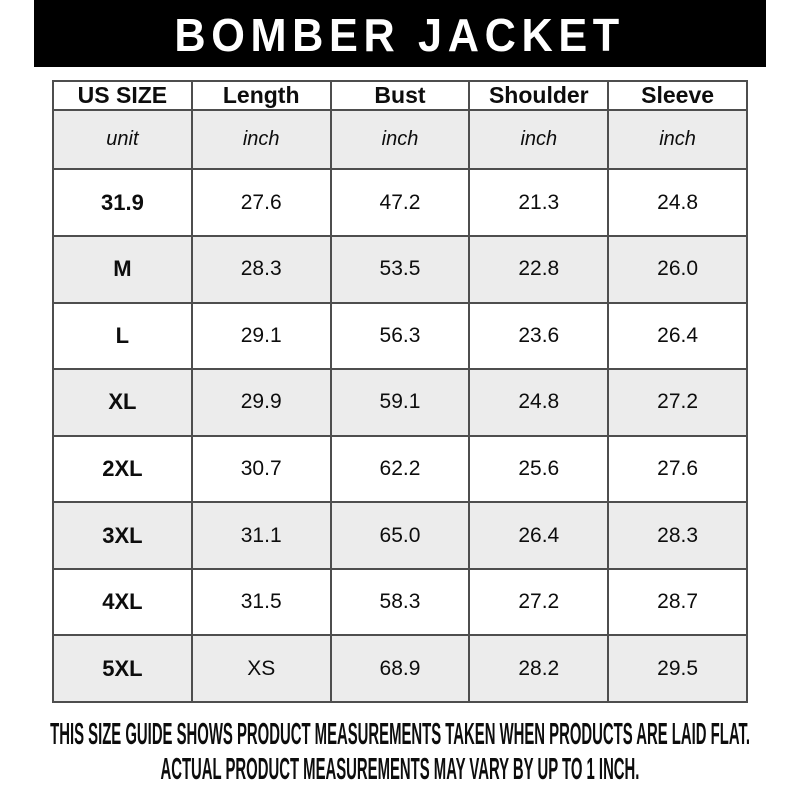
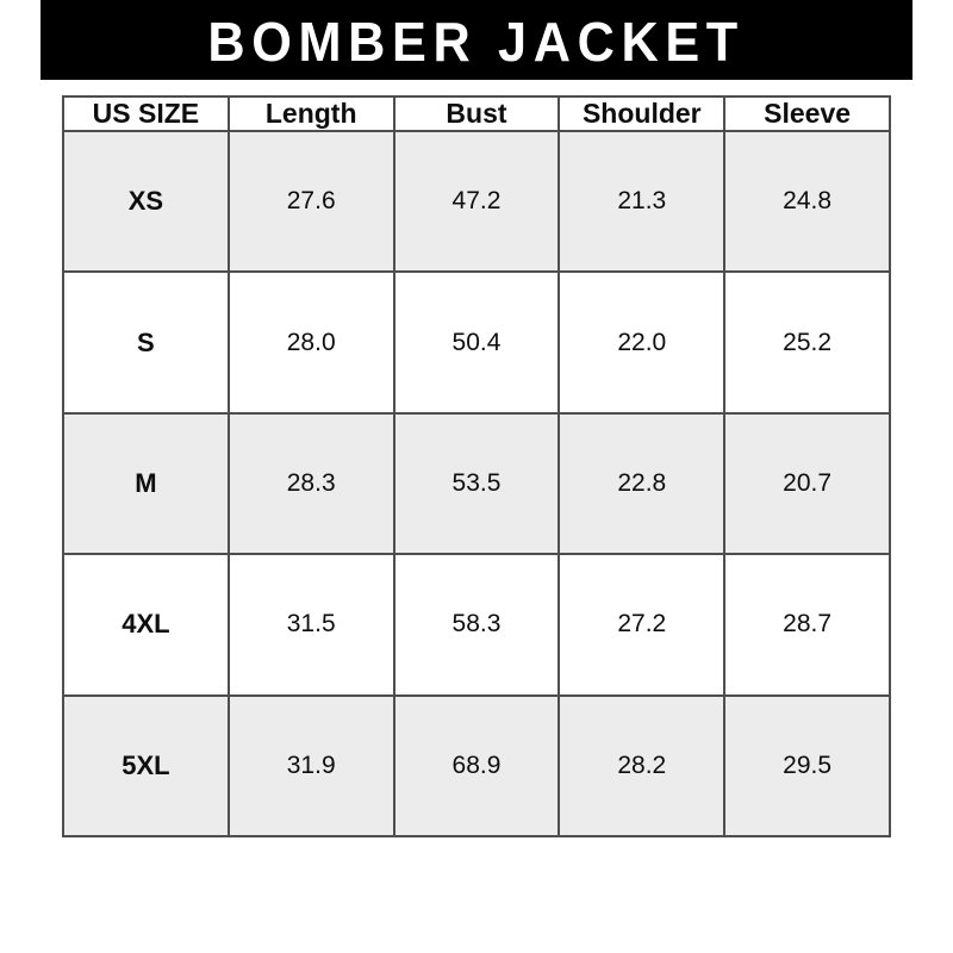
  BOMBER JACKET
  US SIZE	Length	Bust	Shoulder	Sleeve
- unit	inch	inch	inch	inch
- 31.9	27.6	47.2	21.3	24.8
+ XS	27.6	47.2	21.3	24.8
+ S	28.0	50.4	22.0	25.2
- M	28.3	53.5	22.8	26.0
+ M	28.3	53.5	22.8	20.7
- L	29.1	56.3	23.6	26.4
- XL	29.9	59.1	24.8	27.2
- 2XL	30.7	62.2	25.6	27.6
- 3XL	31.1	65.0	26.4	28.3
  4XL	31.5	58.3	27.2	28.7
- 5XL	XS	68.9	28.2	29.5
+ 5XL	31.9	68.9	28.2	29.5
- THIS SIZE GUIDE SHOWS PRODUCT MEASUREMENTS TAKEN WHEN PRODUCTS ARE LAID FLAT.
- ACTUAL PRODUCT MEASUREMENTS MAY VARY BY UP TO 1 INCH.
